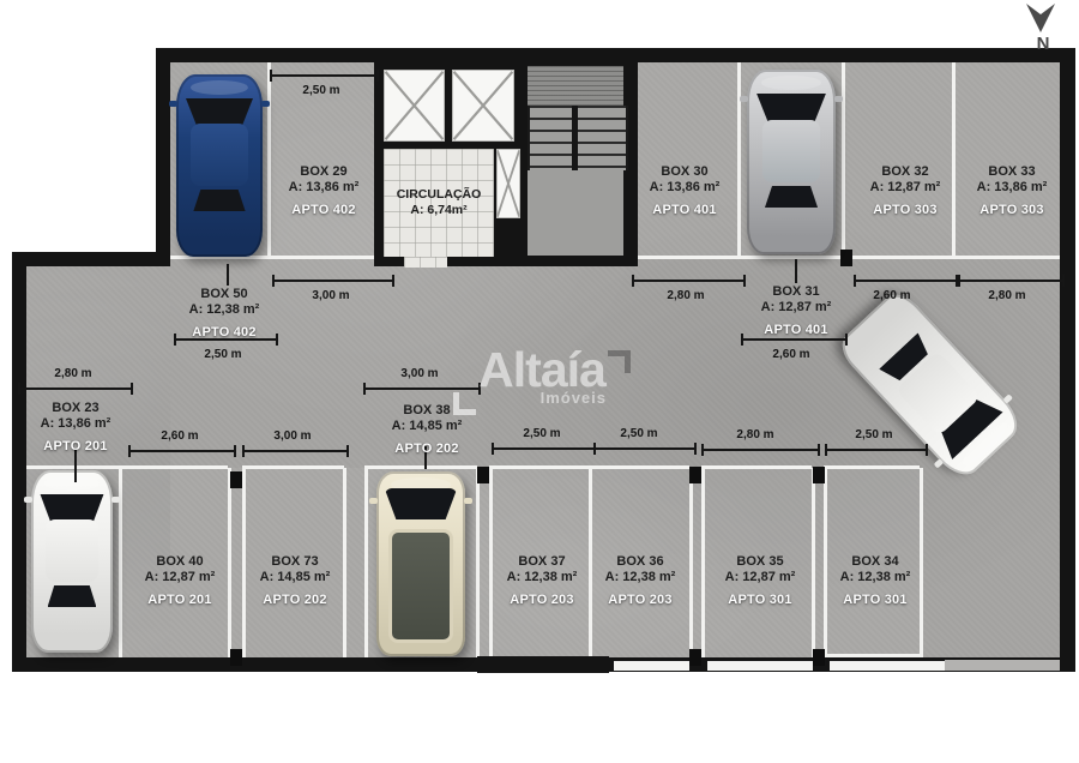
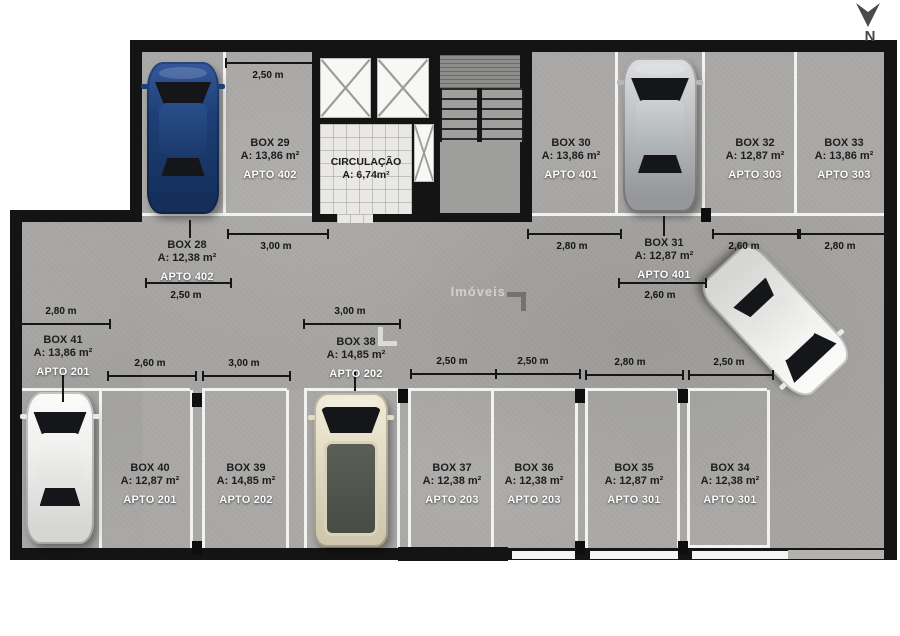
  CIRCULAÇÃO
  A: 6,74m²
- BOX 50
+ BOX 28
  A: 12,38 m²
  APTO 402
  BOX 29
  A: 13,86 m²
  APTO 402
  BOX 30
  A: 13,86 m²
  APTO 401
  BOX 31
  A: 12,87 m²
  APTO 401
  BOX 32
  A: 12,87 m²
  APTO 303
  BOX 33
  A: 13,86 m²
  APTO 303
  BOX 34
  A: 12,38 m²
  APTO 301
  BOX 35
  A: 12,87 m²
  APTO 301
  BOX 36
  A: 12,38 m²
  APTO 203
  BOX 37
  A: 12,38 m²
  APTO 203
  BOX 38
  A: 14,85 m²
  APTO 202
- BOX 73
+ BOX 39
  A: 14,85 m²
  APTO 202
  BOX 40
  A: 12,87 m²
  APTO 201
- BOX 23
+ BOX 41
  A: 13,86 m²
  APTO 201
  2,50 m
  3,00 m
  2,80 m
  2,60 m
  2,80 m
  2,50 m
  2,60 m
  2,80 m
  2,60 m
  3,00 m
  3,00 m
  2,50 m
  2,50 m
  2,80 m
  2,50 m
- Altaía
  Imóveis
  N
